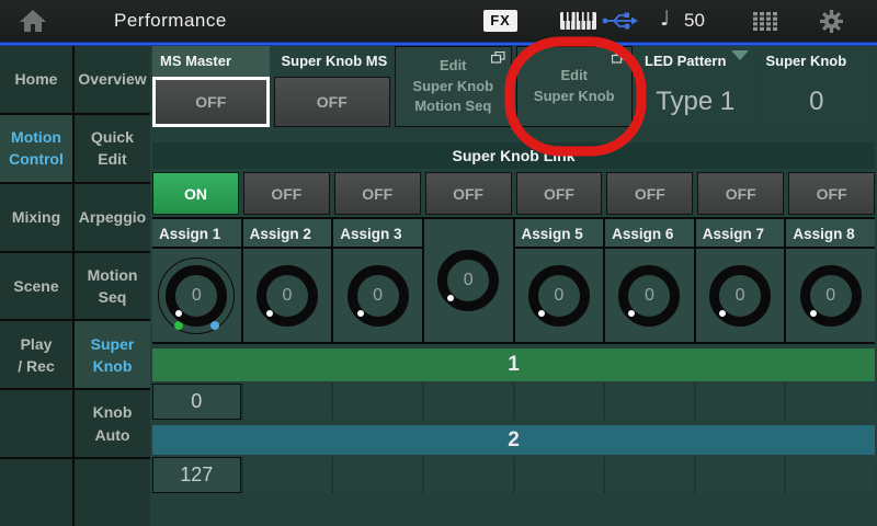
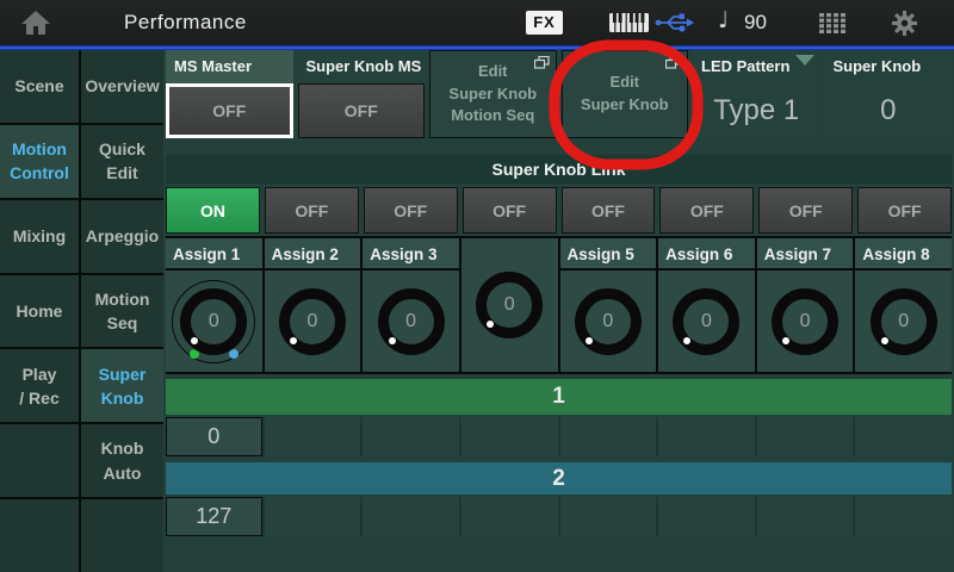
  Performance
  FX
  ♩
- 50
+ 90
- Home
+ Scene
  Motion
  Control
  Mixing
- Scene
+ Home
  Play
  / Rec
  Overview
  Quick
  Edit
  Arpeggio
  Motion
  Seq
  Super
  Knob
  Knob
  Auto
  MS Master
  OFF
  Super Knob MS
  OFF
  Edit
  Super Knob
  Motion Seq
  Edit
  Super Knob
  LED Pattern
  Type 1
  Super Knob
  0
  Super Knob L
  ON
  OFF
  OFF
  OFF
  OFF
  OFF
  OFF
  OFF
  Assign 1
  0
  Assign 2
  0
  Assign 3
  0
  0
  Assign 5
  0
  Assign 6
  0
  Assign 7
  0
  Assign 8
  0
  1
  0
  2
  127
